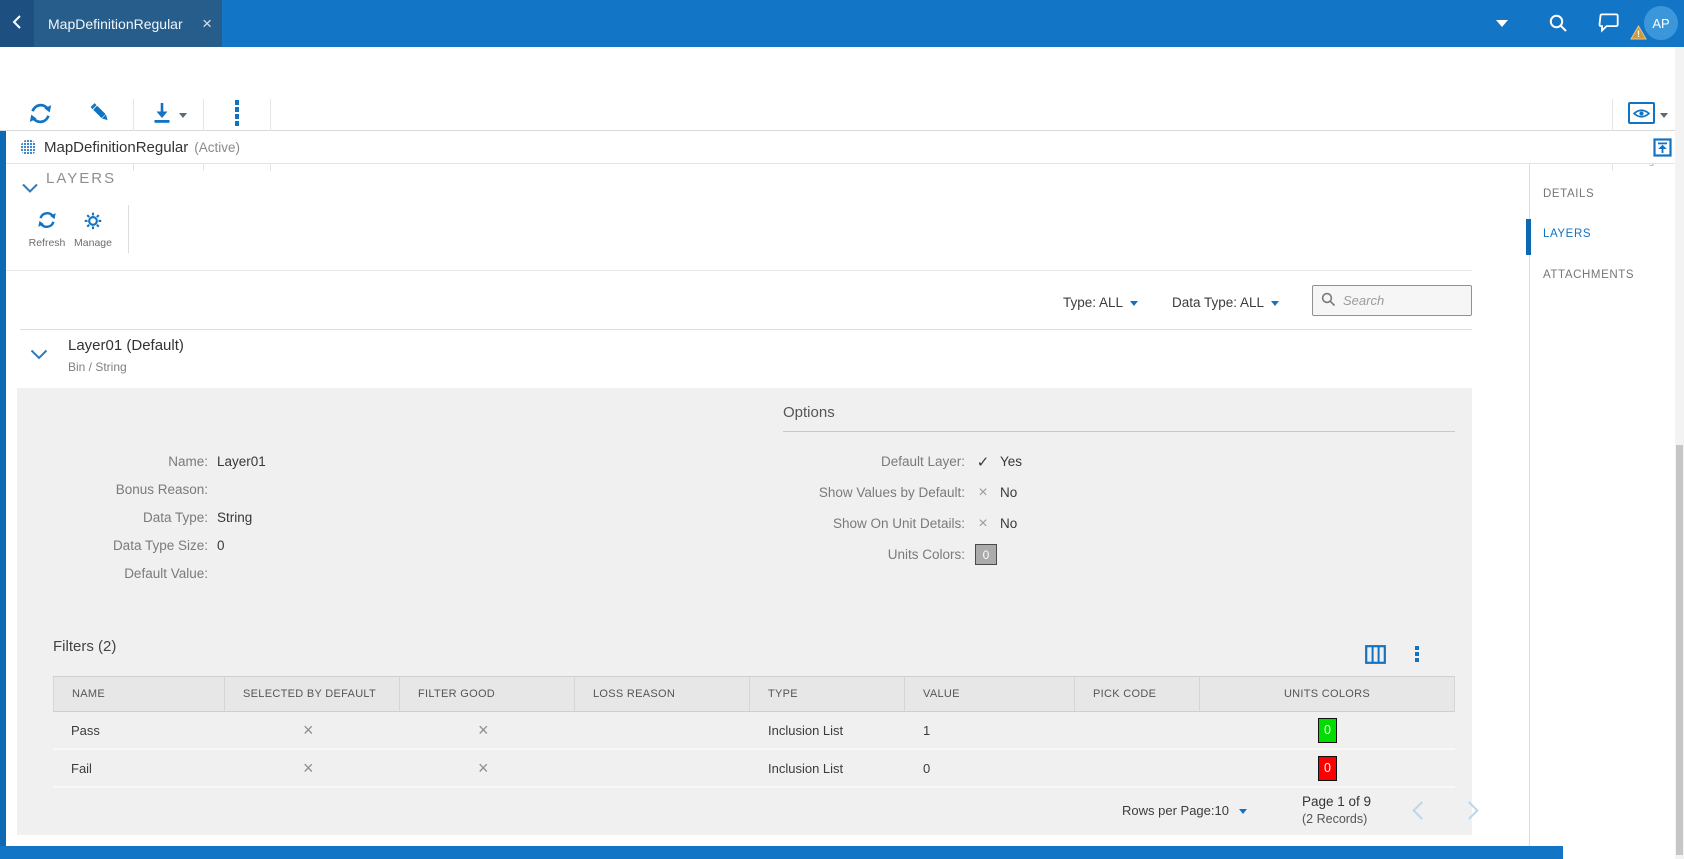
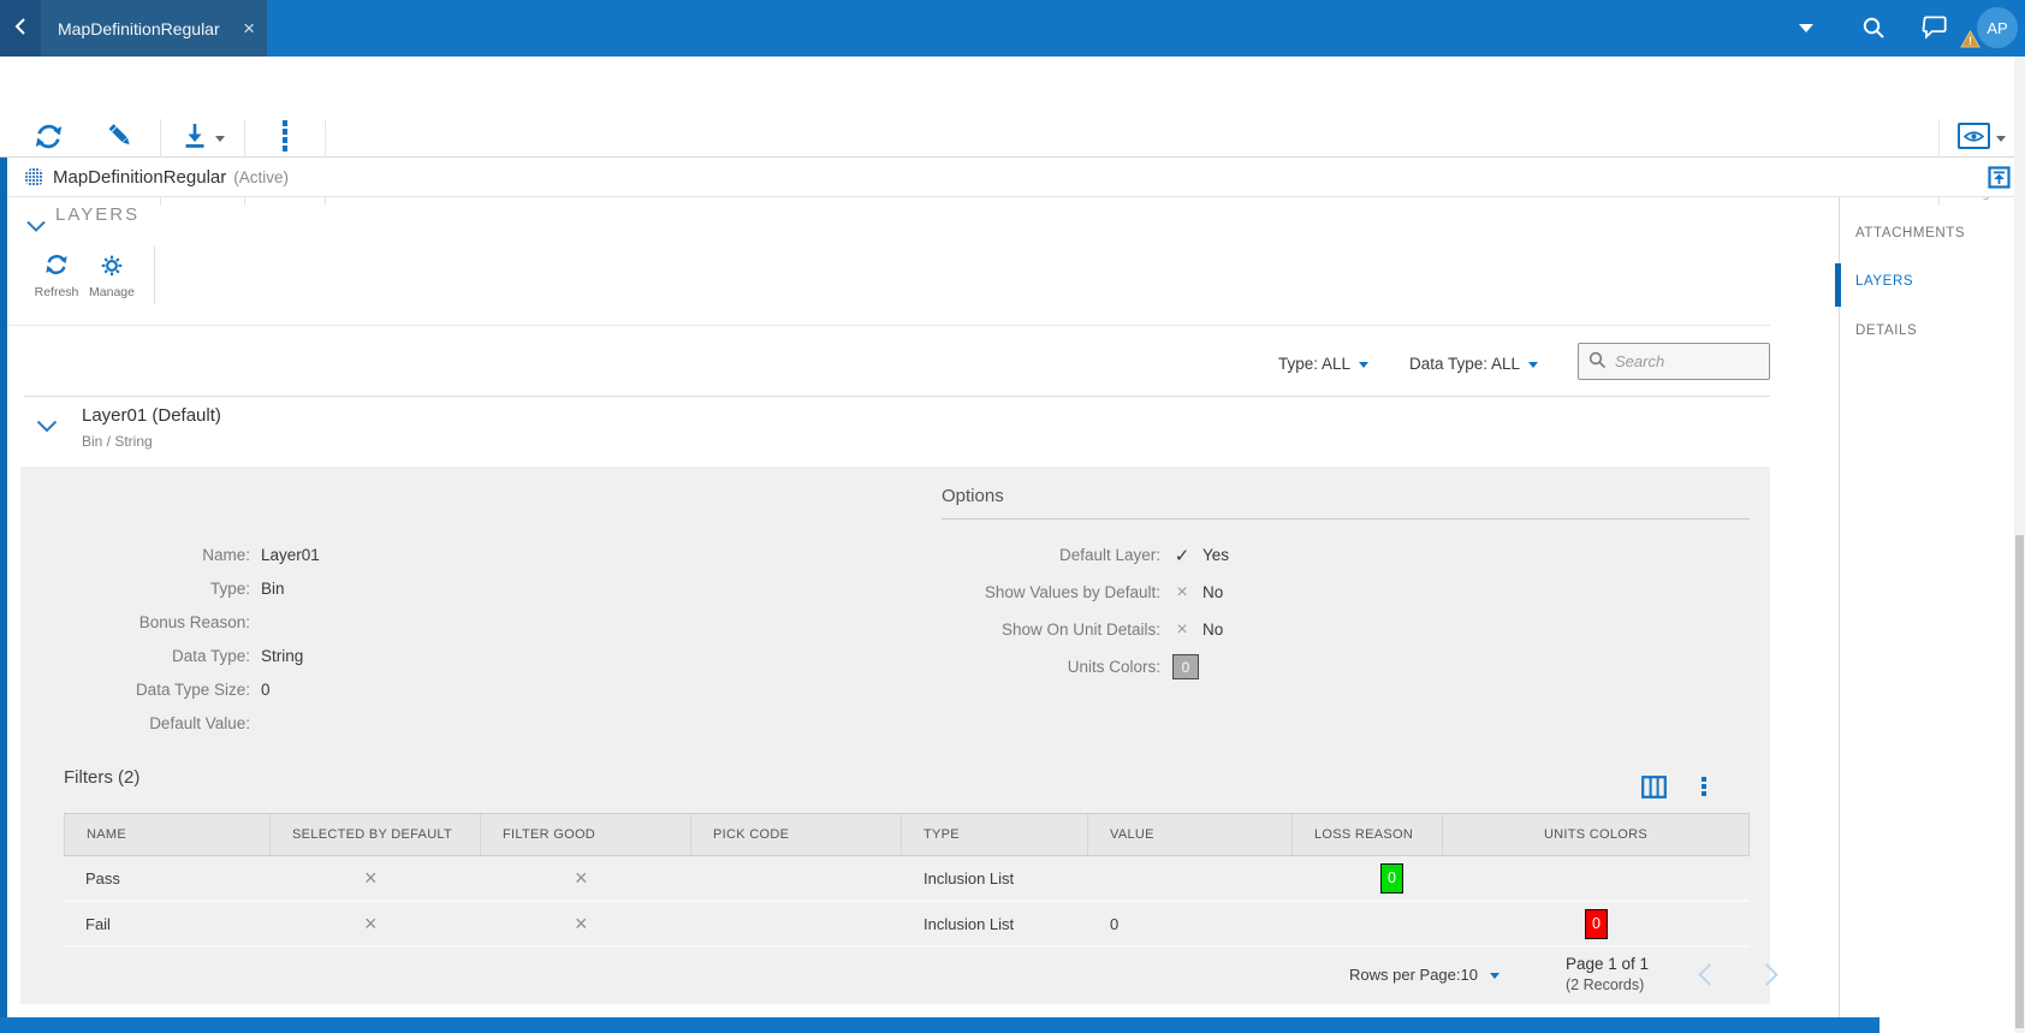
  MapDefinitionRegular
  ×
  AP
  !
  MapDefinitionRegular (Active)
- DETAILS
+ ATTACHMENTS
  LAYERS
- ATTACHMENTS
+ DETAILS
  LAYERS
  Refresh
  Manage
  Type: ALL
  Data Type: ALL
  Search
  Layer01 (Default)
  Bin / String
  Options
  Name:
  Layer01
+ Type:
+ Bin
  Bonus Reason:
  Data Type:
  String
  Data Type Size:
  0
  Default Value:
  Default Layer:
  ✓
  Yes
  Show Values by Default:
  ×
  No
  Show On Unit Details:
  ×
  No
  Units Colors:
  0
  Filters (2)
  NAME
  SELECTED BY DEFAULT
  FILTER GOOD
- LOSS REASON
+ PICK CODE
  TYPE
  VALUE
- PICK CODE
+ LOSS REASON
  UNITS COLORS
  Pass
  ×
  ×
  Inclusion List
- 1
  0
  Fail
  ×
  ×
  Inclusion List
  0
  0
  Rows per Page:10
- Page 1 of 9
+ Page 1 of 1
  (2 Records)
